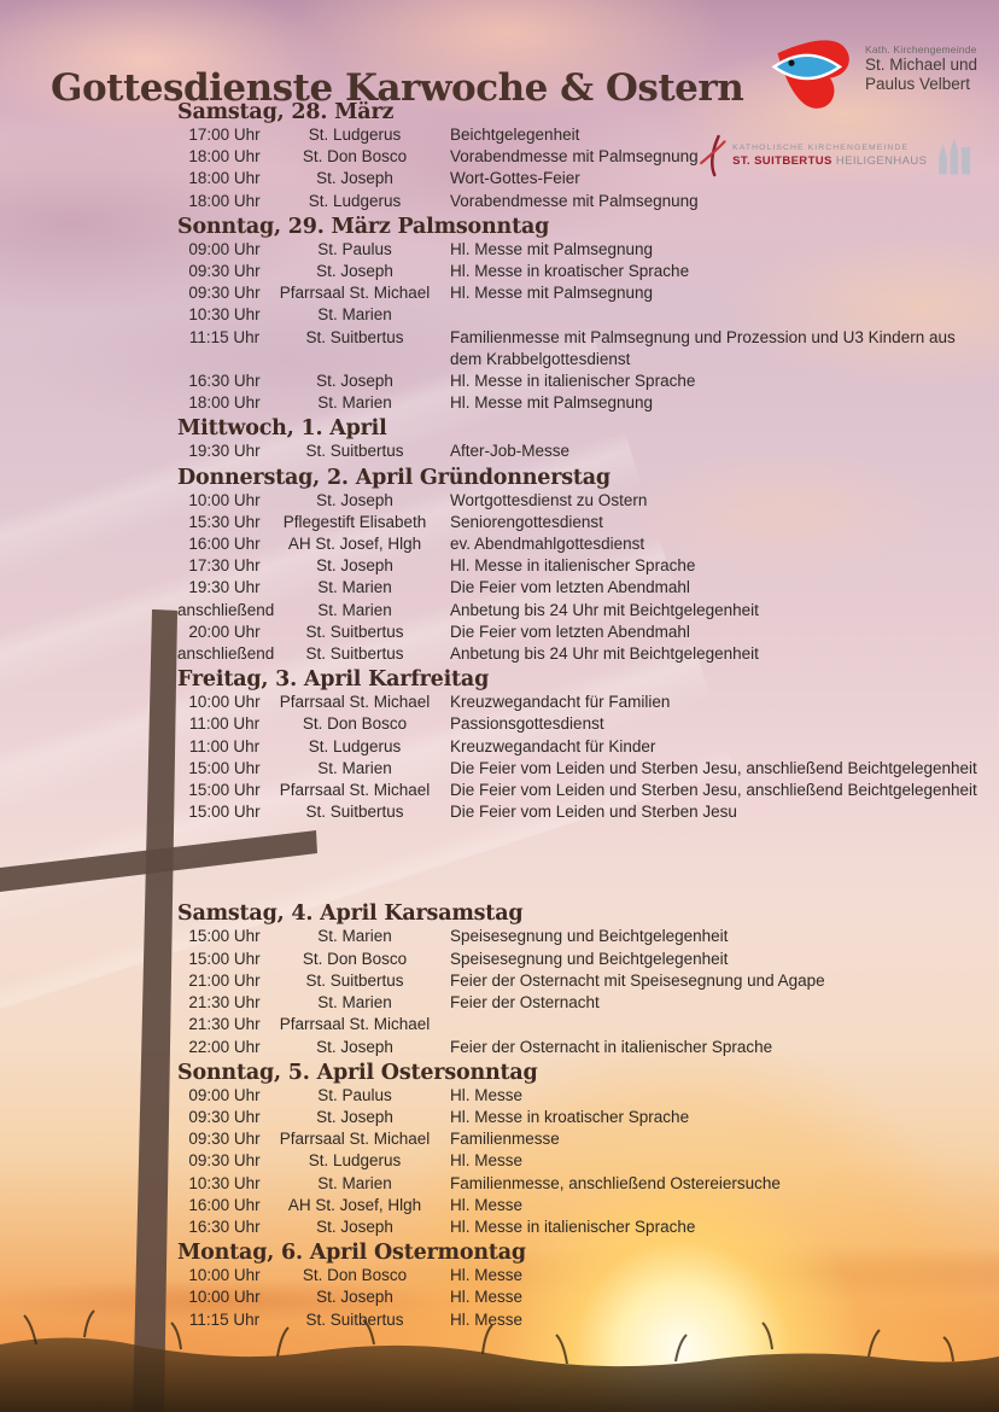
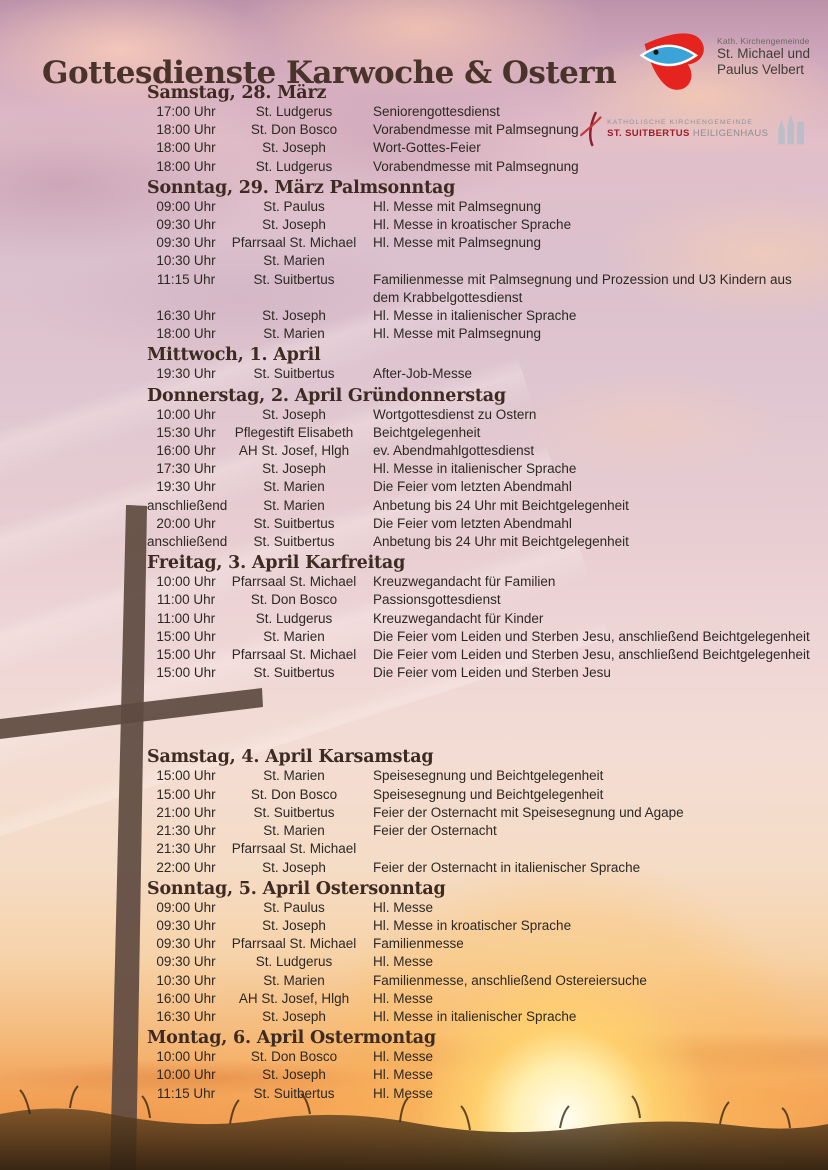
  Gottesdienste Karwoche & Ostern
  Kath. Kirchengemeinde
  St. Michael und
  Paulus Velbert
  ST. SUITBERTUS HEILIGENHAUS
  Samstag, 28. März
  17:00 Uhr
  St. Ludgerus
- Beichtgelegenheit
+ Seniorengottesdienst
  18:00 Uhr
  St. Don Bosco
  Vorabendmesse mit Palmsegnung
  18:00 Uhr
  St. Joseph
  Wort-Gottes-Feier
  18:00 Uhr
  St. Ludgerus
  Vorabendmesse mit Palmsegnung
  Sonntag, 29. März Palmsonntag
  09:00 Uhr
  St. Paulus
  Hl. Messe mit Palmsegnung
  09:30 Uhr
  St. Joseph
  Hl. Messe in kroatischer Sprache
  09:30 Uhr
  Pfarrsaal St. Michael
  Hl. Messe mit Palmsegnung
  10:30 Uhr
  St. Marien
  11:15 Uhr
  St. Suitbertus
  Familienmesse mit Palmsegnung und Prozession und U3 Kindern aus dem Krabbelgottesdienst
  16:30 Uhr
  St. Joseph
  Hl. Messe in italienischer Sprache
  18:00 Uhr
  St. Marien
  Hl. Messe mit Palmsegnung
  Mittwoch, 1. April
  19:30 Uhr
  St. Suitbertus
  After-Job-Messe
  Donnerstag, 2. April Gründonnerstag
  10:00 Uhr
  St. Joseph
  Wortgottesdienst zu Ostern
  15:30 Uhr
  Pflegestift Elisabeth
- Seniorengottesdienst
+ Beichtgelegenheit
  16:00 Uhr
  AH St. Josef, Hlgh
  ev. Abendmahlgottesdienst
  17:30 Uhr
  St. Joseph
  Hl. Messe in italienischer Sprache
  19:30 Uhr
  St. Marien
  Die Feier vom letzten Abendmahl
  anschließend
  St. Marien
  Anbetung bis 24 Uhr mit Beichtgelegenheit
  20:00 Uhr
  St. Suitbertus
  Die Feier vom letzten Abendmahl
  anschließend
  St. Suitbertus
  Anbetung bis 24 Uhr mit Beichtgelegenheit
  Freitag, 3. April Karfreitag
  10:00 Uhr
  Pfarrsaal St. Michael
  Kreuzwegandacht für Familien
  11:00 Uhr
  St. Don Bosco
  Passionsgottesdienst
  11:00 Uhr
  St. Ludgerus
  Kreuzwegandacht für Kinder
  15:00 Uhr
  St. Marien
  Die Feier vom Leiden und Sterben Jesu, anschließend Beichtgelegenheit
  15:00 Uhr
  Pfarrsaal St. Michael
  Die Feier vom Leiden und Sterben Jesu, anschließend Beichtgelegenheit
  15:00 Uhr
  St. Suitbertus
  Die Feier vom Leiden und Sterben Jesu
  Samstag, 4. April Karsamstag
  15:00 Uhr
  St. Marien
  Speisesegnung und Beichtgelegenheit
  15:00 Uhr
  St. Don Bosco
  Speisesegnung und Beichtgelegenheit
  21:00 Uhr
  St. Suitbertus
  Feier der Osternacht mit Speisesegnung und Agape
  21:30 Uhr
  St. Marien
  Feier der Osternacht
  21:30 Uhr
  Pfarrsaal St. Michael
  22:00 Uhr
  St. Joseph
  Feier der Osternacht in italienischer Sprache
  Sonntag, 5. April Ostersonntag
  09:00 Uhr
  St. Paulus
  Hl. Messe
  09:30 Uhr
  St. Joseph
  Hl. Messe in kroatischer Sprache
  09:30 Uhr
  Pfarrsaal St. Michael
  Familienmesse
  09:30 Uhr
  St. Ludgerus
  Hl. Messe
  10:30 Uhr
  St. Marien
  Familienmesse, anschließend Ostereiersuche
  16:00 Uhr
  AH St. Josef, Hlgh
  Hl. Messe
  16:30 Uhr
  St. Joseph
  Hl. Messe in italienischer Sprache
  Montag, 6. April Ostermontag
  10:00 Uhr
  St. Don Bosco
  Hl. Messe
  10:00 Uhr
  St. Joseph
  Hl. Messe
  11:15 Uhr
  St. Suitbertus
  Hl. Messe
